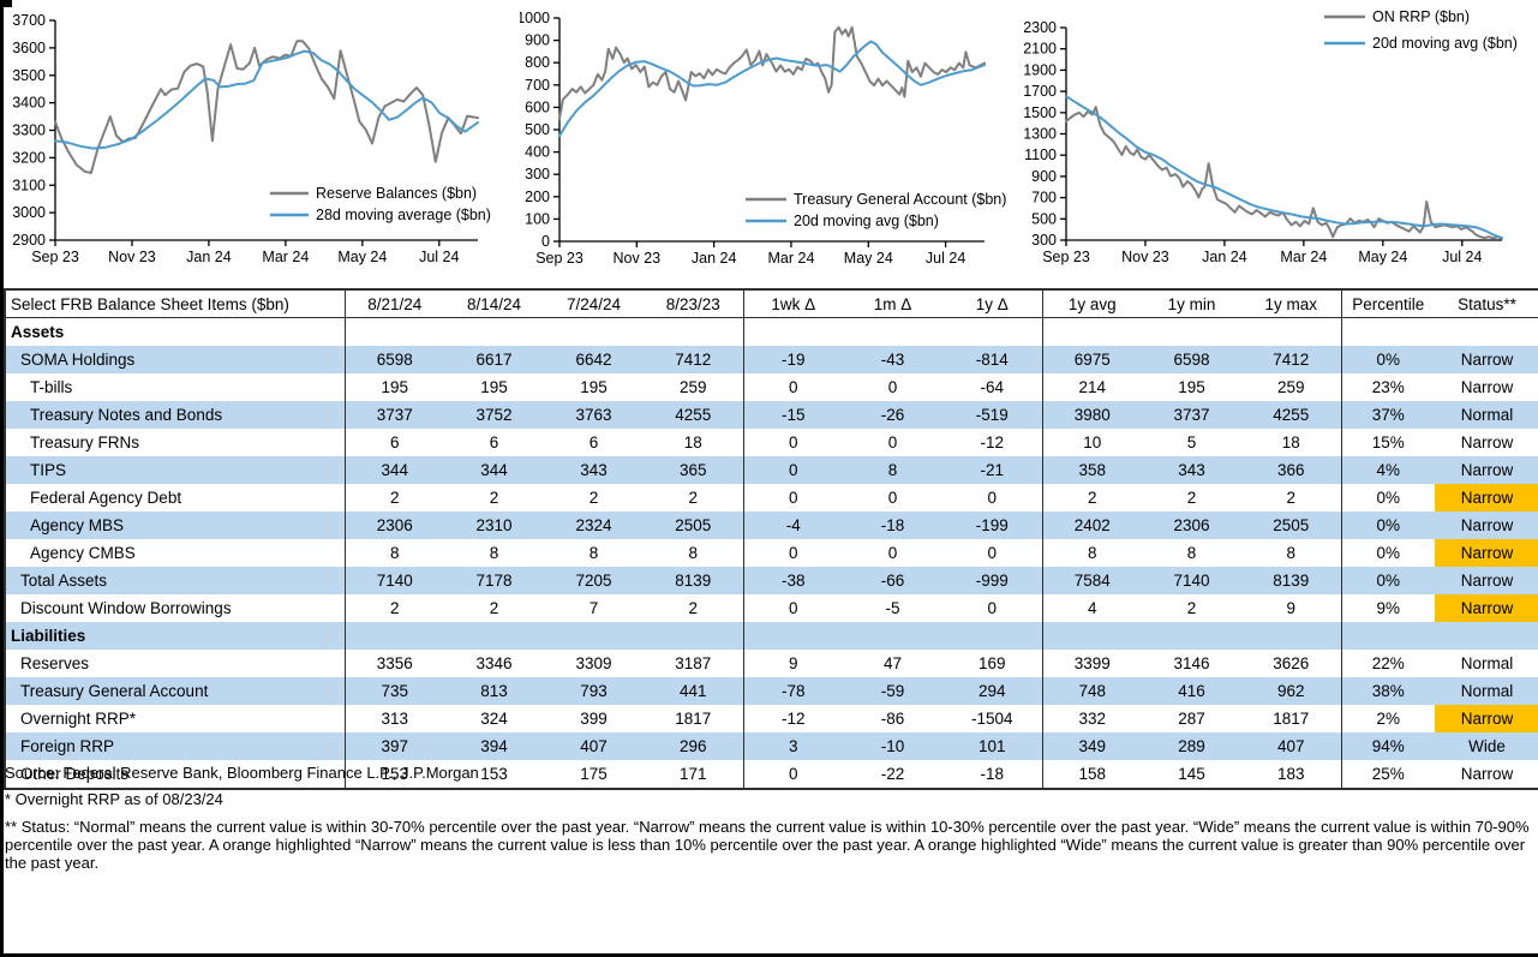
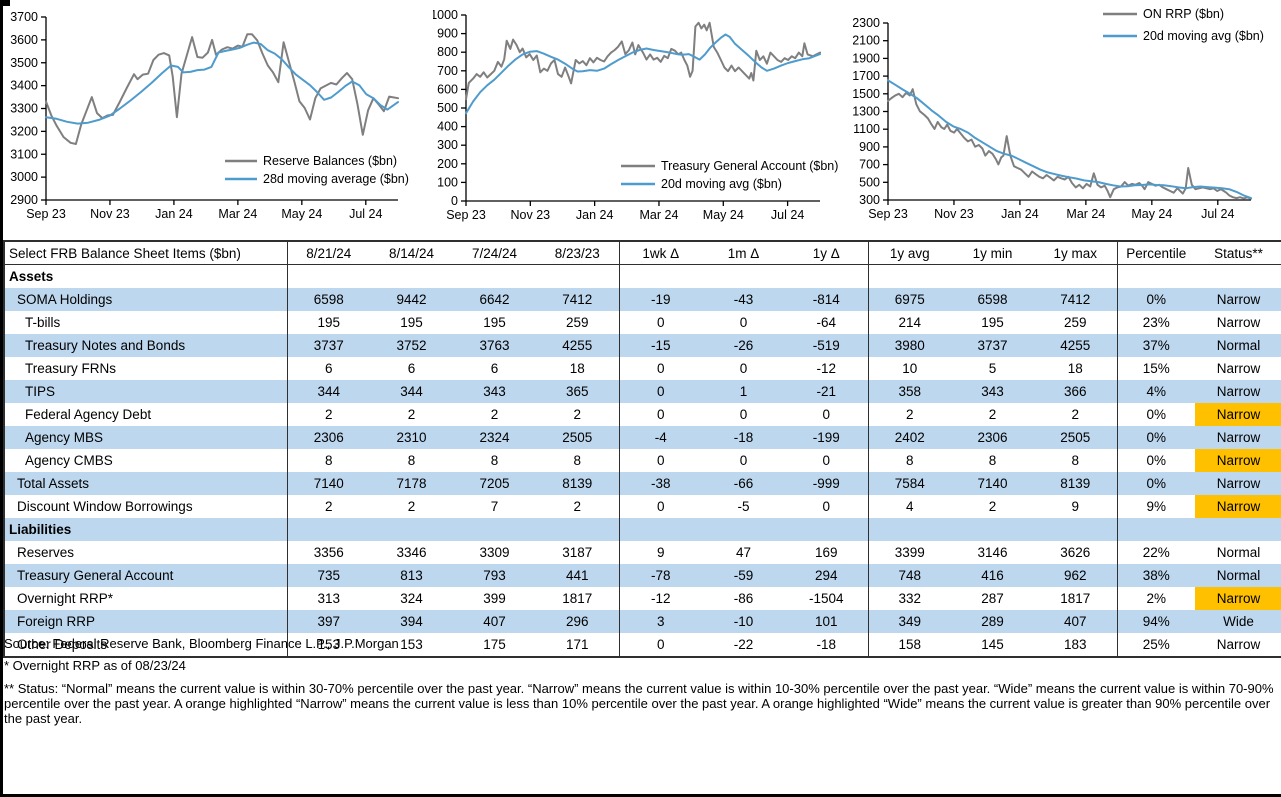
  2900
  3000
  3100
  3200
  3300
  3400
  3500
  3600
  3700
  Sep 23
  Nov 23
  Jan 24
  Mar 24
  May 24
  Jul 24
  Reserve Balances ($bn)
  28d moving average ($bn)
  0
  100
  200
  300
  400
  500
  600
  700
  800
  900
  1000
  Sep 23
  Nov 23
  Jan 24
  Mar 24
  May 24
  Jul 24
  Treasury General Account ($bn)
  20d moving avg ($bn)
  300
  500
  700
  900
  1100
  1300
  1500
  1700
  1900
  2100
  2300
  Sep 23
  Nov 23
  Jan 24
  Mar 24
  May 24
  Jul 24
  ON RRP ($bn)
  20d moving avg ($bn)
  Select FRB Balance Sheet Items ($bn)	8/21/24	8/14/24	7/24/24	8/23/23	1wk Δ	1m Δ	1y Δ	1y avg	1y min	1y max	Percentile	Status**
  Assets
- SOMA Holdings	6598	6617	6642	7412	-19	-43	-814	6975	6598	7412	0%	Narrow
+ SOMA Holdings	6598	9442	6642	7412	-19	-43	-814	6975	6598	7412	0%	Narrow
  T-bills	195	195	195	259	0	0	-64	214	195	259	23%	Narrow
  Treasury Notes and Bonds	3737	3752	3763	4255	-15	-26	-519	3980	3737	4255	37%	Normal
  Treasury FRNs	6	6	6	18	0	0	-12	10	5	18	15%	Narrow
- TIPS	344	344	343	365	0	8	-21	358	343	366	4%	Narrow
+ TIPS	344	344	343	365	0	1	-21	358	343	366	4%	Narrow
  Federal Agency Debt	2	2	2	2	0	0	0	2	2	2	0%	Narrow
  Agency MBS	2306	2310	2324	2505	-4	-18	-199	2402	2306	2505	0%	Narrow
  Agency CMBS	8	8	8	8	0	0	0	8	8	8	0%	Narrow
  Total Assets	7140	7178	7205	8139	-38	-66	-999	7584	7140	8139	0%	Narrow
  Discount Window Borrowings	2	2	7	2	0	-5	0	4	2	9	9%	Narrow
  Liabilities
  Reserves	3356	3346	3309	3187	9	47	169	3399	3146	3626	22%	Normal
  Treasury General Account	735	813	793	441	-78	-59	294	748	416	962	38%	Normal
  Overnight RRP*	313	324	399	1817	-12	-86	-1504	332	287	1817	2%	Narrow
  Foreign RRP	397	394	407	296	3	-10	101	349	289	407	94%	Wide
  Other Deposits	153	153	175	171	0	-22	-18	158	145	183	25%	Narrow
  Source: Federal Reserve Bank, Bloomberg Finance L.P., J.P.Morgan
  * Overnight RRP as of 08/23/24
  ** Status: “Normal” means the current value is within 30-70% percentile over the past year. “Narrow” means the current value is within 10-30% percentile over the past year. “Wide” means the current value is within 70-90% percentile over the past year. A orange highlighted “Narrow” means the current value is less than 10% percentile over the past year. A orange highlighted “Wide” means the current value is greater than 90% percentile over the past year.
